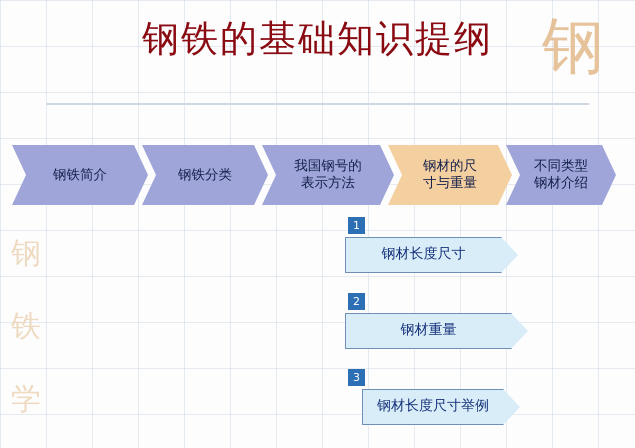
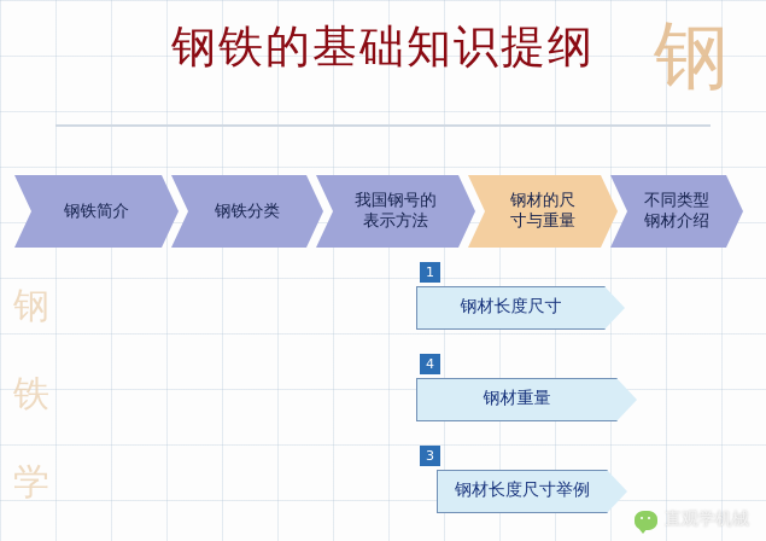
  钢
  钢铁的基础知识提纲
  钢
  铁
  学
  钢铁简介
  钢铁分类
  我国钢号的
  表示方法
  钢材的尺
  寸与重量
  不同类型
  钢材介绍
  1
  钢材长度尺寸
- 2
+ 4
  钢材重量
  3
  钢材长度尺寸举例
+ 直观学机械
